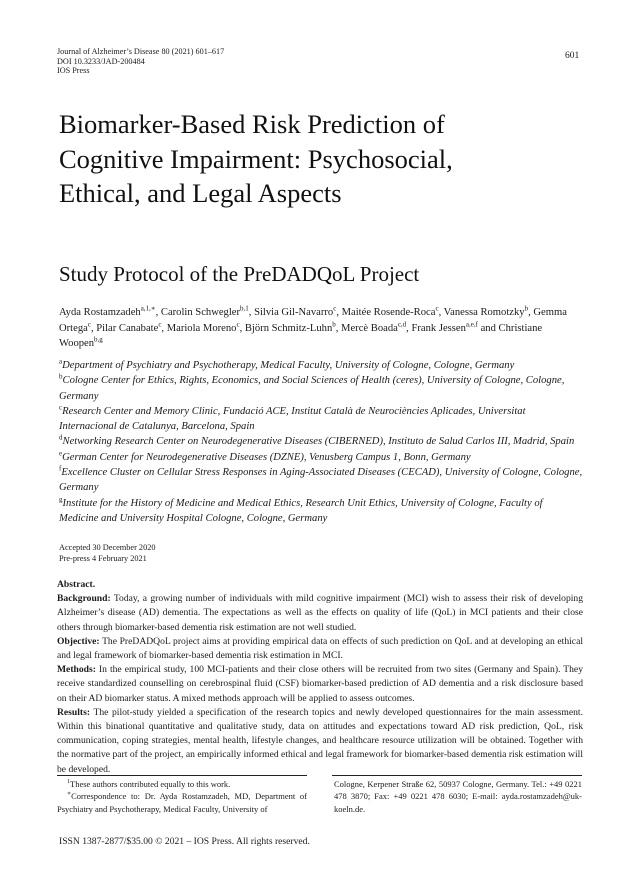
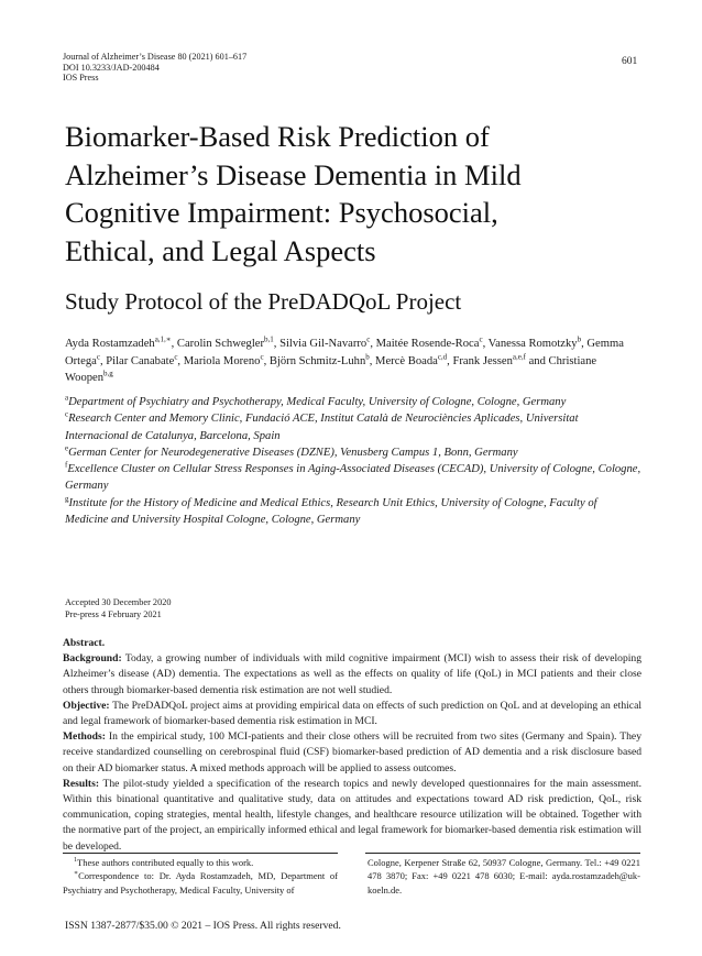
  Journal of Alzheimer’s Disease 80 (2021) 601–617
  DOI 10.3233/JAD-200484
  IOS Press
  601
  Biomarker-Based Risk Prediction of
+ Alzheimer’s Disease Dementia in Mild
  Cognitive Impairment: Psychosocial,
  Ethical, and Legal Aspects
  Study Protocol of the PreDADQoL Project
  Ayda Rostamzadeha,1,∗, Carolin Schweglerb,1, Silvia Gil-Navarroc, Maitée Rosende-Rocac, Vanessa Romotzkyb, Gemma Ortegac, Pilar Canabatec, Mariola Morenoc, Björn Schmitz-Luhnb, Mercè Boadac,d, Frank Jessena,e,f and Christiane Woopenb,g
  aDepartment of Psychiatry and Psychotherapy, Medical Faculty, University of Cologne, Cologne, Germany
- bCologne Center for Ethics, Rights, Economics, and Social Sciences of Health (ceres), University of Cologne, Cologne, Germany
  cResearch Center and Memory Clinic, Fundació ACE, Institut Català de Neurociències Aplicades, Universitat Internacional de Catalunya, Barcelona, Spain
- dNetworking Research Center on Neurodegenerative Diseases (CIBERNED), Instituto de Salud Carlos III, Madrid, Spain
  eGerman Center for Neurodegenerative Diseases (DZNE), Venusberg Campus 1, Bonn, Germany
  fExcellence Cluster on Cellular Stress Responses in Aging-Associated Diseases (CECAD), University of Cologne, Cologne, Germany
  gInstitute for the History of Medicine and Medical Ethics, Research Unit Ethics, University of Cologne, Faculty of Medicine and University Hospital Cologne, Cologne, Germany
  Accepted 30 December 2020
  Pre-press 4 February 2021
  Abstract.
  Background: Today, a growing number of individuals with mild cognitive impairment (MCI) wish to assess their risk of developing Alzheimer’s disease (AD) dementia. The expectations as well as the effects on quality of life (QoL) in MCI patients and their close others through biomarker-based dementia risk estimation are not well studied.
  Objective: The PreDADQoL project aims at providing empirical data on effects of such prediction on QoL and at developing an ethical and legal framework of biomarker-based dementia risk estimation in MCI.
  Methods: In the empirical study, 100 MCI-patients and their close others will be recruited from two sites (Germany and Spain). They receive standardized counselling on cerebrospinal fluid (CSF) biomarker-based prediction of AD dementia and a risk disclosure based on their AD biomarker status. A mixed methods approach will be applied to assess outcomes.
  Results: The pilot-study yielded a specification of the research topics and newly developed questionnaires for the main assessment. Within this binational quantitative and qualitative study, data on attitudes and expectations toward AD risk prediction, QoL, risk communication, coping strategies, mental health, lifestyle changes, and healthcare resource utilization will be obtained. Together with the normative part of the project, an empirically informed ethical and legal framework for biomarker-based dementia risk estimation will be developed.
  These authors contributed equally to this work.
  Correspondence to: Dr. Ayda Rostamzadeh, MD, Department of Psychiatry and Psychotherapy, Medical Faculty, University of
  Cologne, Kerpener Straße 62, 50937 Cologne, Germany. Tel.: +49 0221 478 3870; Fax: +49 0221 478 6030; E-mail: ayda.rostamzadeh@uk-koeln.de.
  ISSN 1387-2877/$35.00 © 2021 – IOS Press. All rights reserved.
